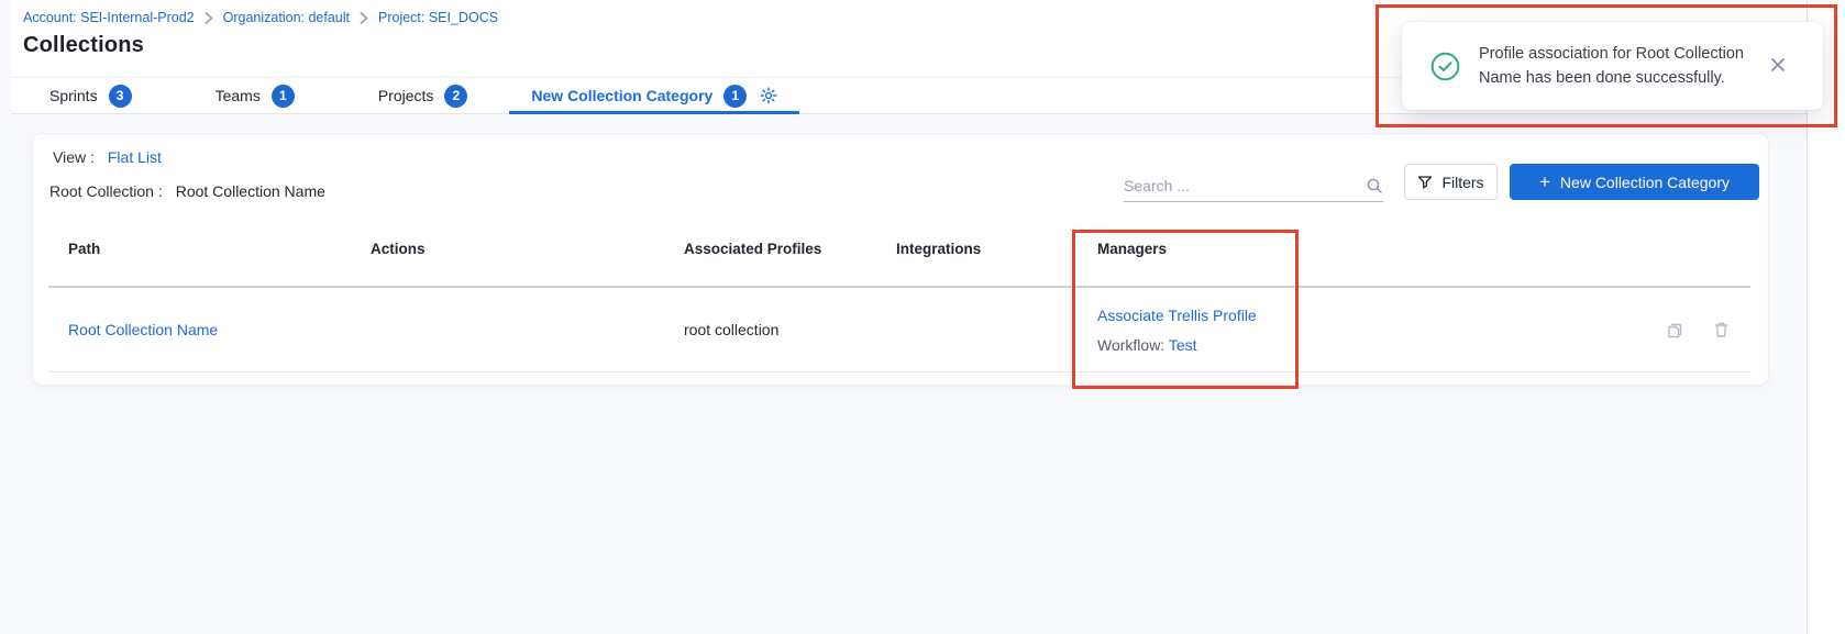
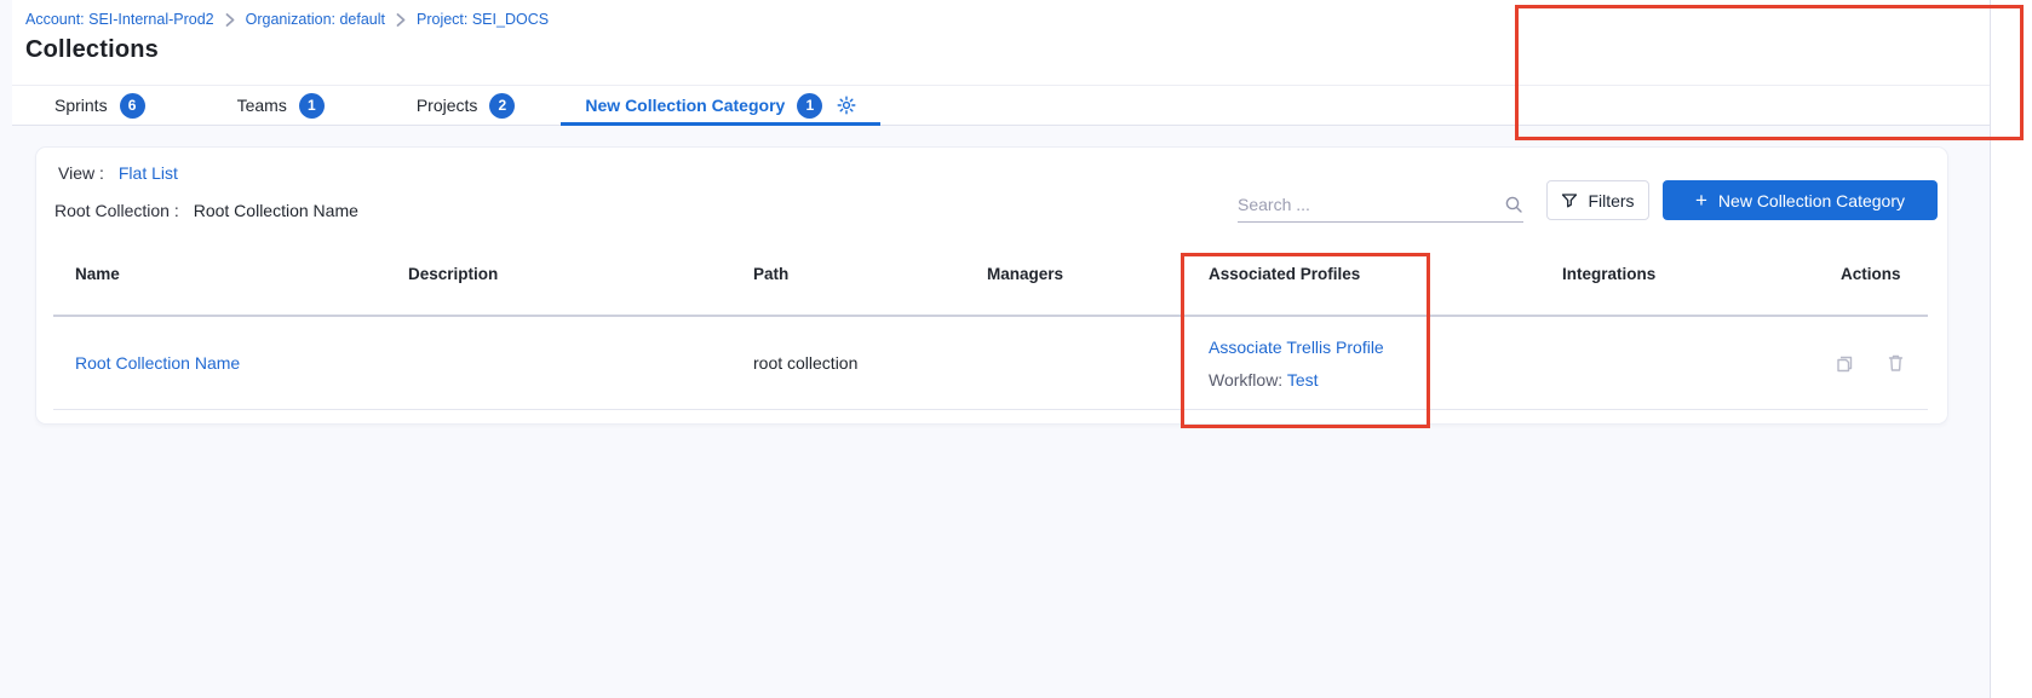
  Account: SEI-Internal-Prod2
  Organization: default
  Project: SEI_DOCS
  Collections
  Sprints
- 3
+ 6
  Teams
  1
  Projects
  2
  New Collection Category
  1
  View :
  Flat List
  Root Collection :
  Root Collection Name
  Search ...
  Filters
  +
  New Collection Category
+ Name
+ Description
  Path
- Actions
+ Managers
  Associated Profiles
  Integrations
- Managers
+ Actions
  Root Collection Name
  root collection
  Associate Trellis Profile
  Workflow: Test
- Profile association for Root Collection
- Name has been done successfully.
